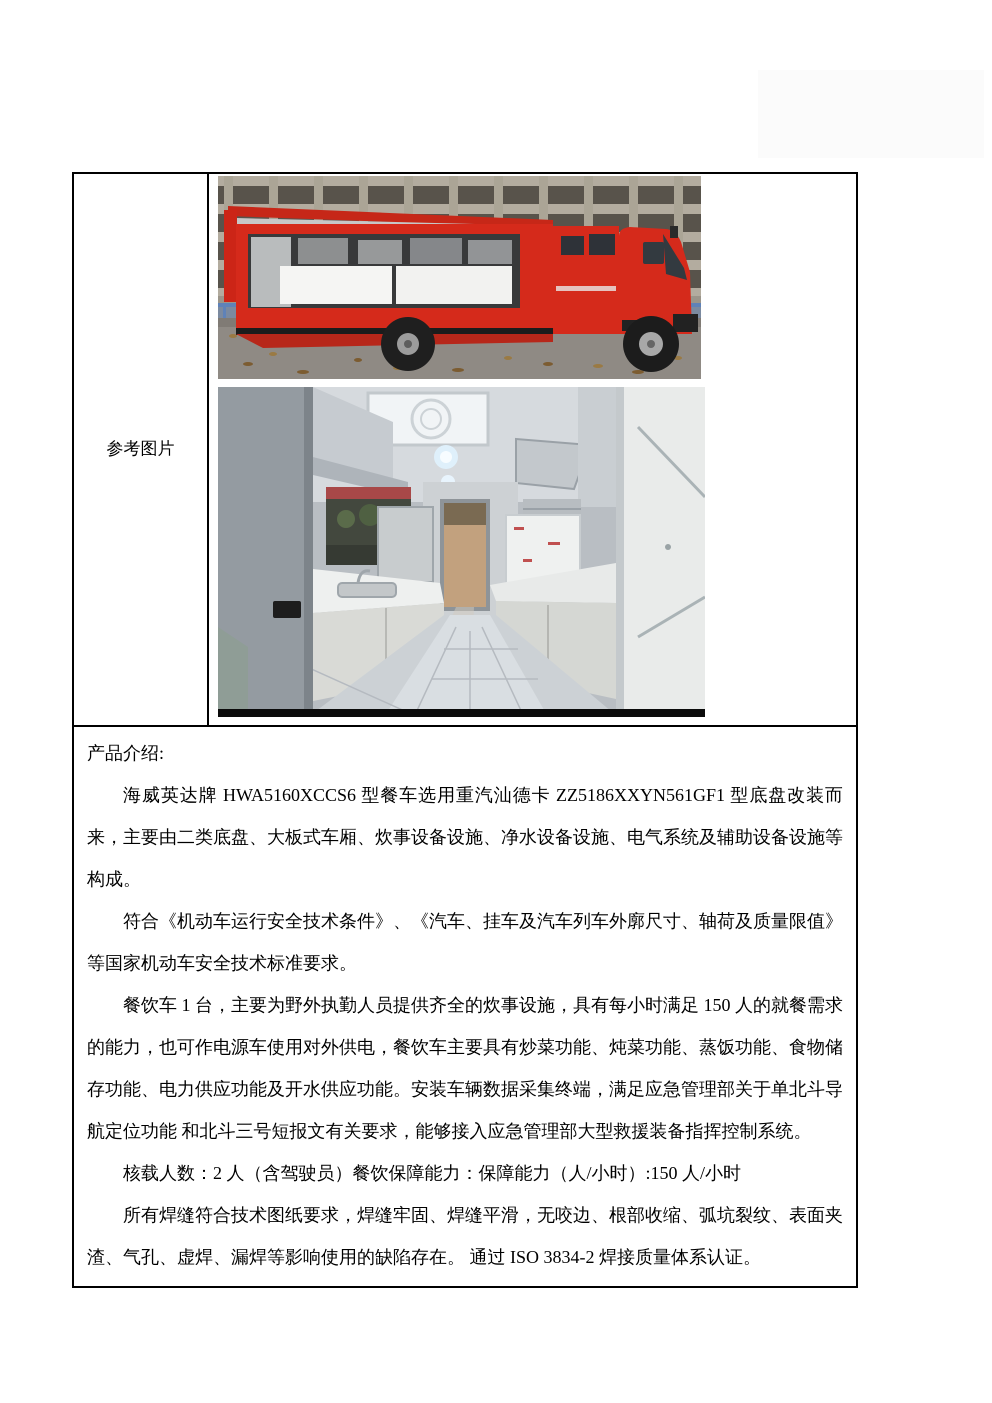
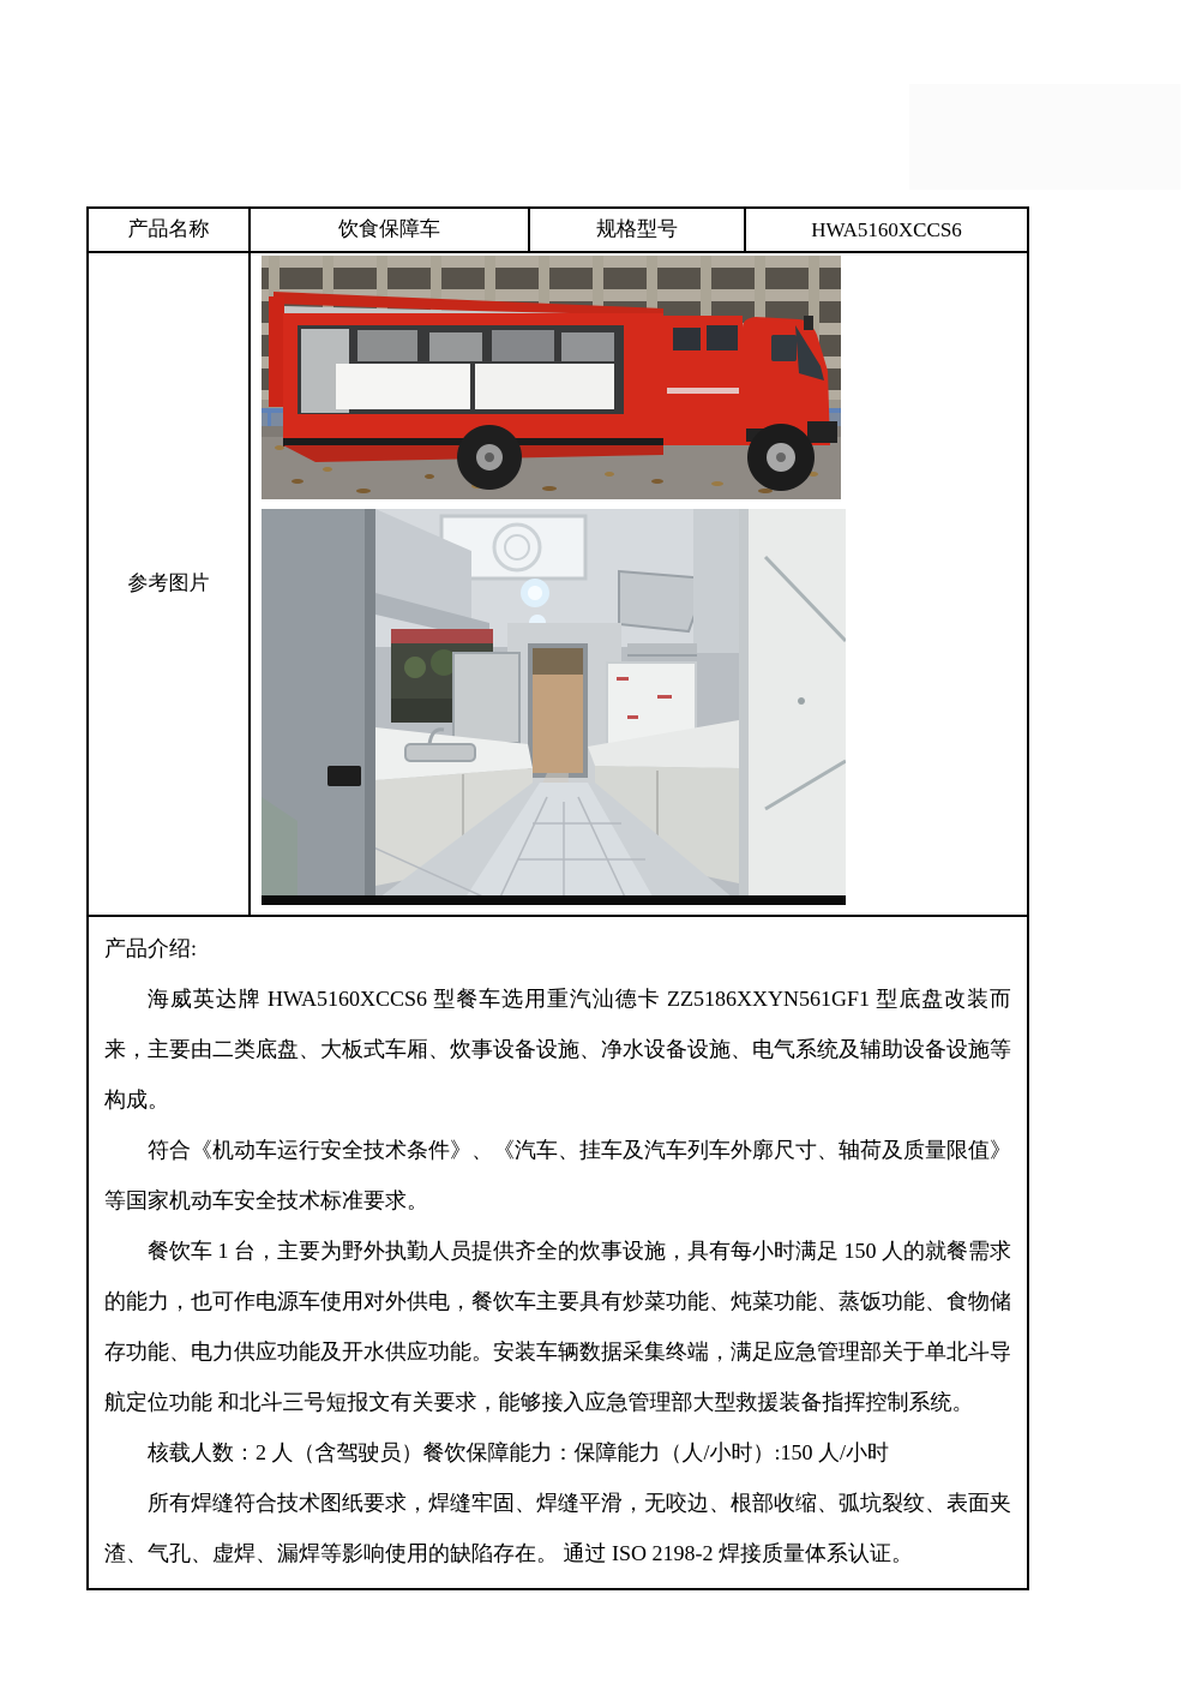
+ 产品名称	饮食保障车	规格型号	HWA5160XCCS6
  参考图片
- 产品介绍: 海威英达牌 HWA5160XCCS6 型餐车选用重汽汕德卡 ZZ5186XXYN561GF1 型底盘改装而来，主要由二类底盘、大板式车厢、炊事设备设施、净水设备设施、电气系统及辅助设备设施等构成。 符合《机动车运行安全技术条件》、《汽车、挂车及汽车列车外廓尺寸、轴荷及质量限值》等国家机动车安全技术标准要求。 餐饮车 1 台，主要为野外执勤人员提供齐全的炊事设施，具有每小时满足 150 人的就餐需求的能力，也可作电源车使用对外供电，餐饮车主要具有炒菜功能、炖菜功能、蒸饭功能、食物储存功能、电力供应功能及开水供应功能。安装车辆数据采集终端，满足应急管理部关于单北斗导航定位功能 和北斗三号短报文有关要求，能够接入应急管理部大型救援装备指挥控制系统。 核载人数：2 人（含驾驶员）餐饮保障能力：保障能力（人/小时）:150 人/小时 所有焊缝符合技术图纸要求，焊缝牢固、焊缝平滑，无咬边、根部收缩、弧坑裂纹、表面夹渣、气孔、虚焊、漏焊等影响使用的缺陷存在。 通过 ISO 3834-2 焊接质量体系认证。
+ 产品介绍: 海威英达牌 HWA5160XCCS6 型餐车选用重汽汕德卡 ZZ5186XXYN561GF1 型底盘改装而来，主要由二类底盘、大板式车厢、炊事设备设施、净水设备设施、电气系统及辅助设备设施等构成。 符合《机动车运行安全技术条件》、《汽车、挂车及汽车列车外廓尺寸、轴荷及质量限值》等国家机动车安全技术标准要求。 餐饮车 1 台，主要为野外执勤人员提供齐全的炊事设施，具有每小时满足 150 人的就餐需求的能力，也可作电源车使用对外供电，餐饮车主要具有炒菜功能、炖菜功能、蒸饭功能、食物储存功能、电力供应功能及开水供应功能。安装车辆数据采集终端，满足应急管理部关于单北斗导航定位功能 和北斗三号短报文有关要求，能够接入应急管理部大型救援装备指挥控制系统。 核载人数：2 人（含驾驶员）餐饮保障能力：保障能力（人/小时）:150 人/小时 所有焊缝符合技术图纸要求，焊缝牢固、焊缝平滑，无咬边、根部收缩、弧坑裂纹、表面夹渣、气孔、虚焊、漏焊等影响使用的缺陷存在。 通过 ISO 2198-2 焊接质量体系认证。
